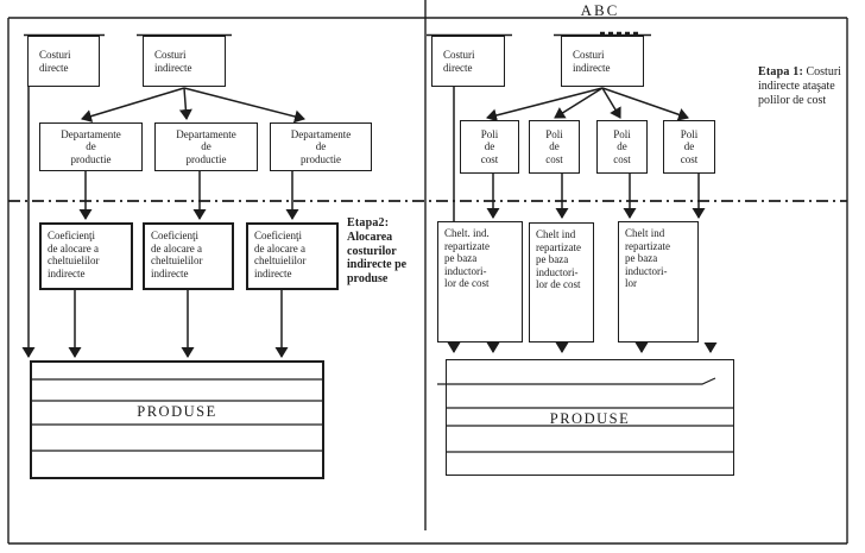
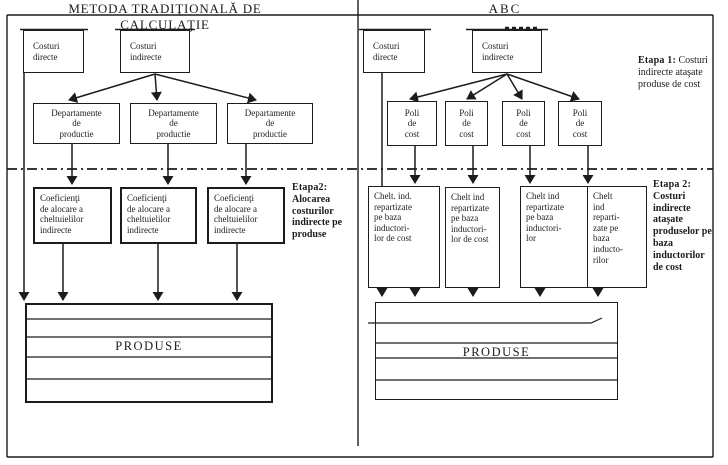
+ METODA TRADIŢIONALĂ DE CALCULAŢIE
  Costuri
  directe
  Costuri
  indirecte
  Departamente
  de
  productie
  Departamente
  de
  productie
  Departamente
  de
  productie
  Coeficienţi
  de alocare a
  cheltuielilor
  indirecte
  Coeficienţi
  de alocare a
  cheltuielilor
  indirecte
  Coeficienţi
  de alocare a
  cheltuielilor
  indirecte
  Etapa2: Alocarea costurilor indirecte pe produse
  PRODUSE
  ABC
  Costuri
  directe
  Costuri
  indirecte
- Etapa 1: Costuri indirecte ataşate polilor de cost
+ Etapa 1: Costuri indirecte ataşate produse de cost
  Poli
  de
  cost
  Poli
  de
  cost
  Poli
  de
  cost
  Poli
  de
  cost
  Chelt. ind.
  repartizate
  pe baza
  inductori-
  lor de cost
  Chelt ind
  repartizate
  pe baza
  inductori-
  lor de cost
  Chelt ind
  repartizate
  pe baza
  inductori-
  lor
+ Chelt
+ ind
+ reparti-
+ zate pe
+ baza
+ inducto-
+ rilor
+ Etapa 2: Costuri indirecte ataşate produselor pe baza inductorilor de cost
  PRODUSE
